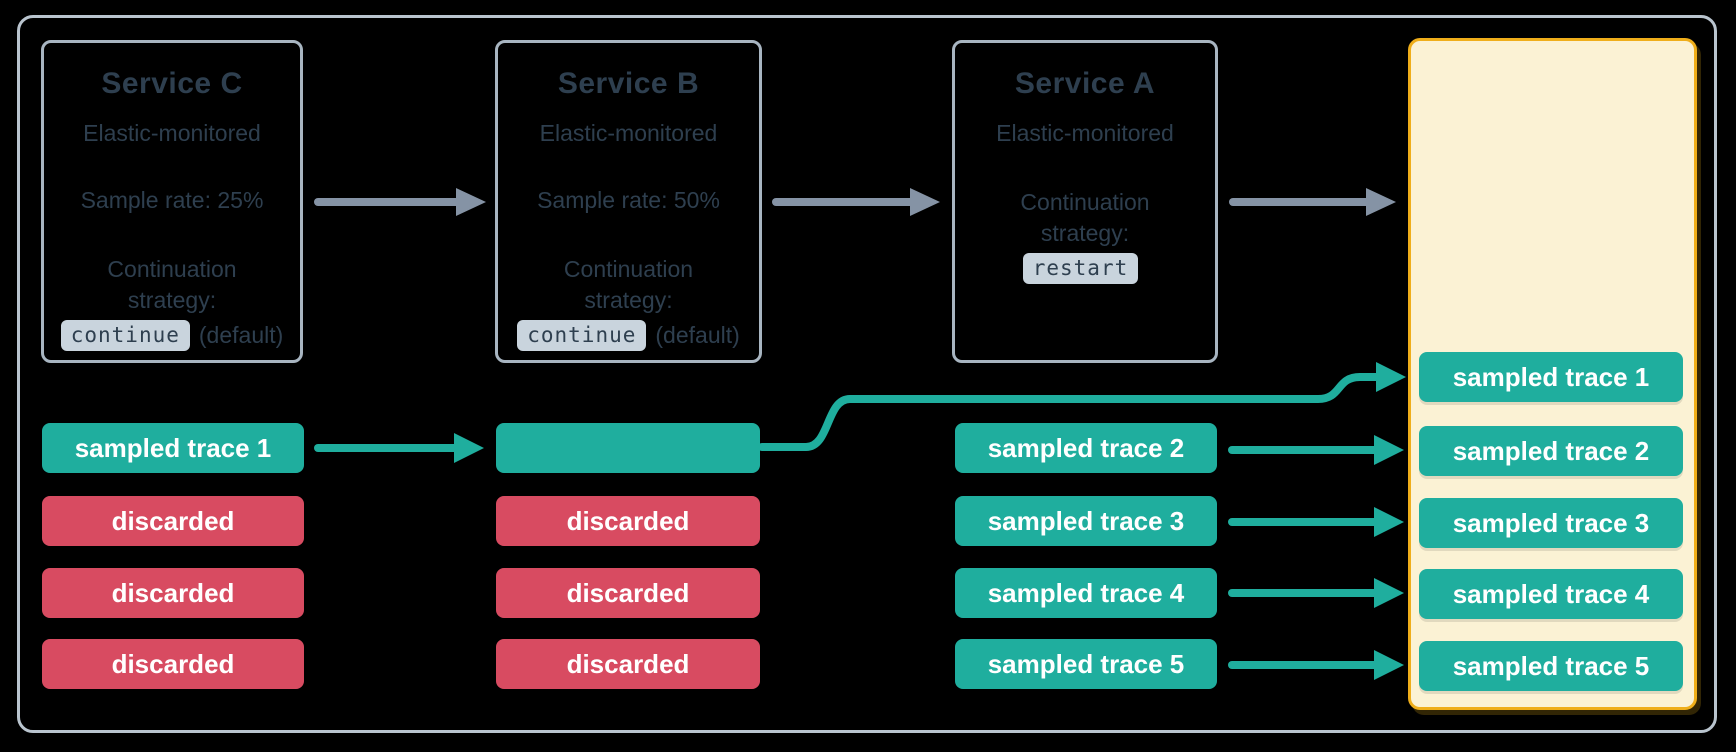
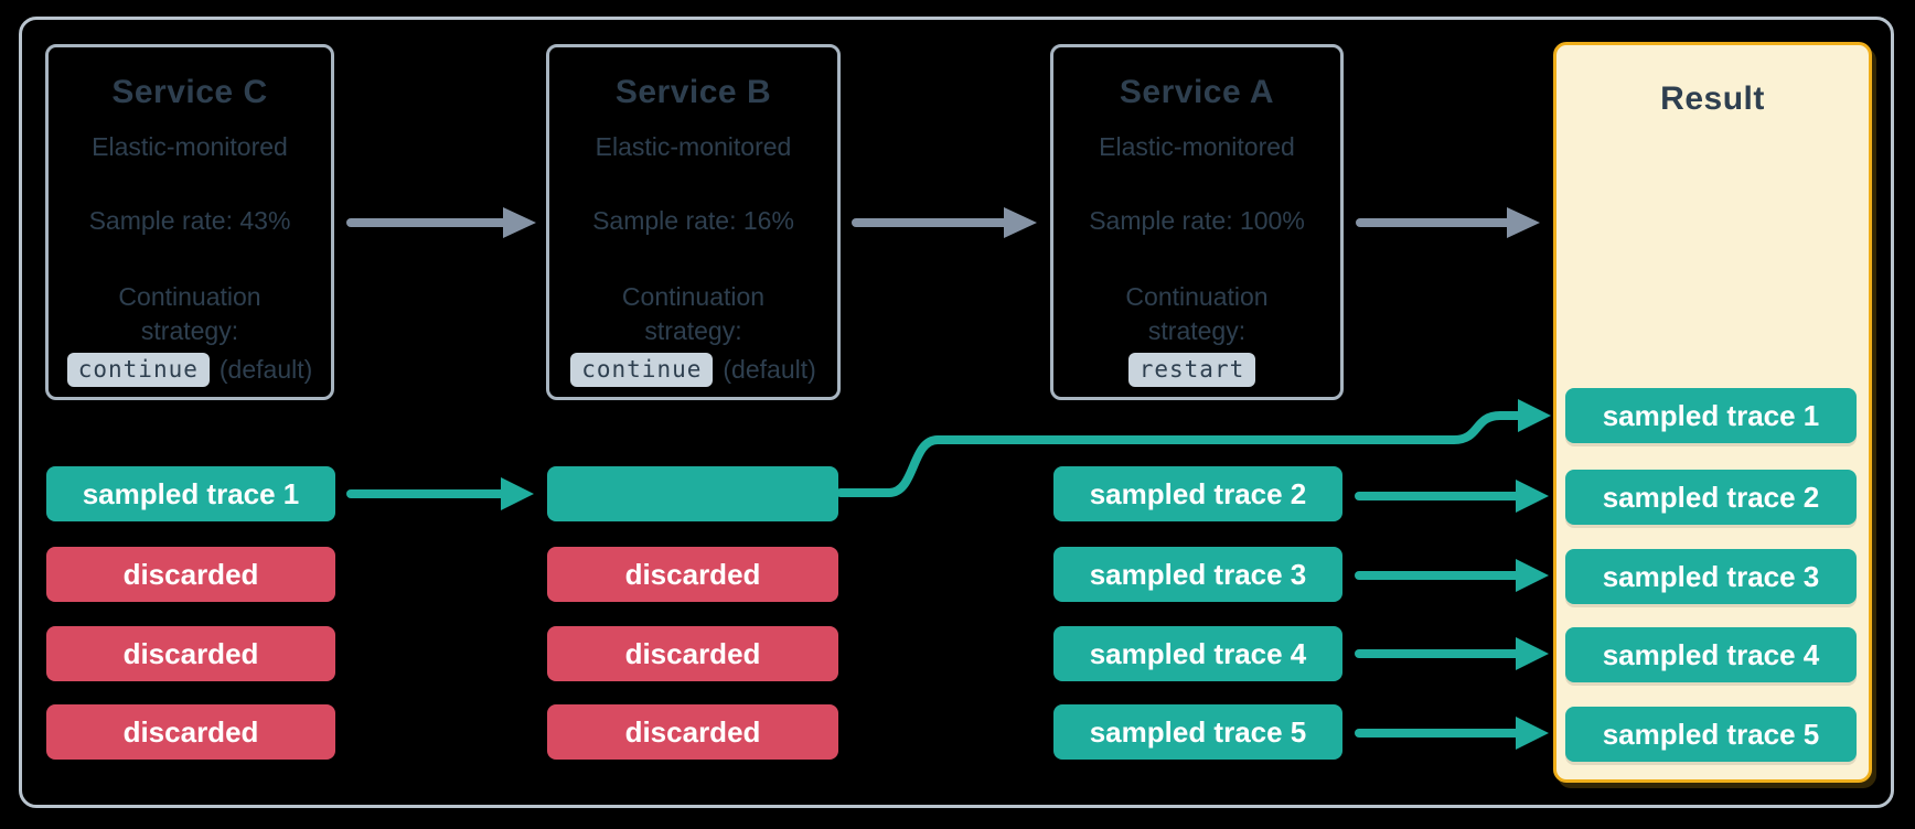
  Service C
  Elastic-monitored
- Sample rate: 25%
+ Sample rate: 43%
  Continuation strategy:
  continue
  (default)
  Service B
  Elastic-monitored
- Sample rate: 50%
+ Sample rate: 16%
  Continuation strategy:
  continue
  (default)
  Service A
  Elastic-monitored
+ Sample rate: 100%
  Continuation strategy:
  restart
+ Result
  sampled trace 1
  sampled trace 2
  sampled trace 3
  sampled trace 4
  sampled trace 5
  sampled trace 1
  discarded
  discarded
  discarded
  discarded
  discarded
  discarded
  sampled trace 2
  sampled trace 3
  sampled trace 4
  sampled trace 5
